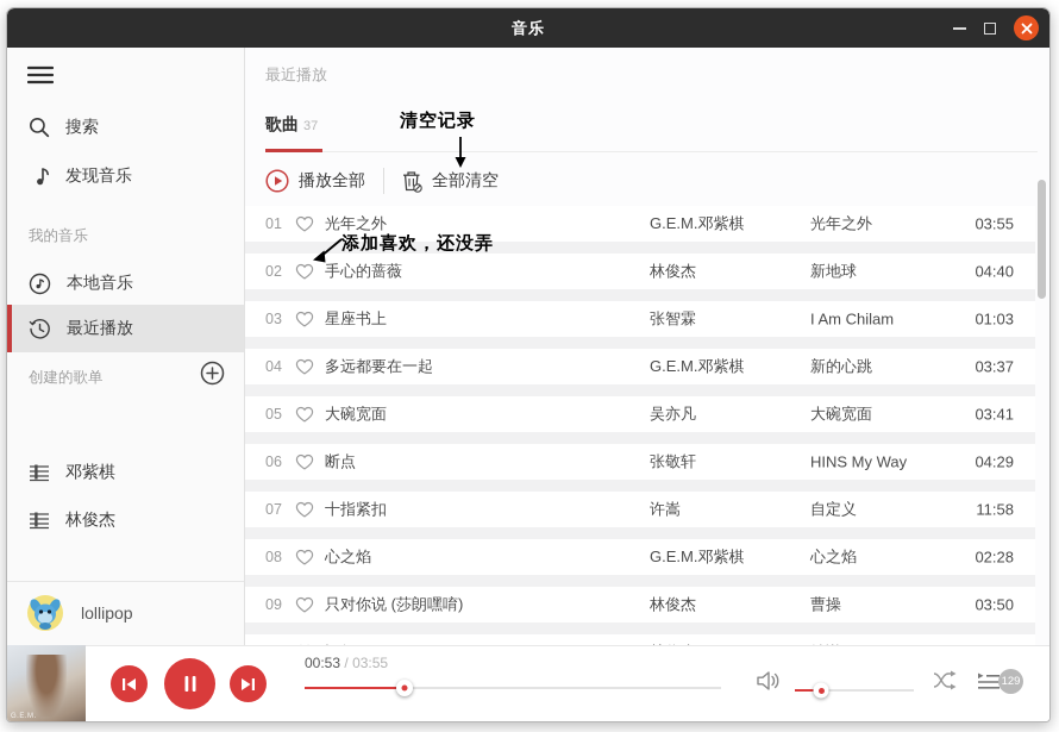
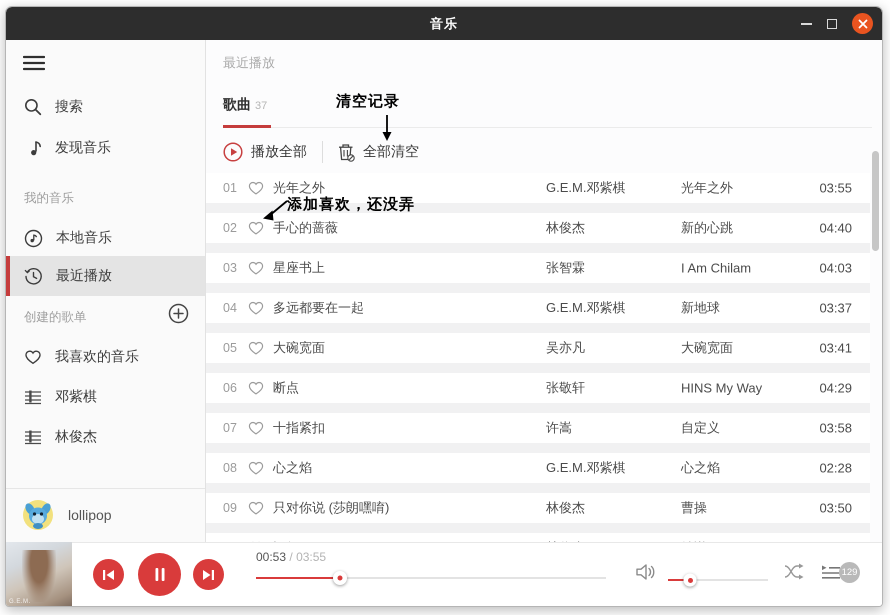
  音乐
  搜索
  发现音乐
  我的音乐
  本地音乐
  最近播放
  创建的歌单
+ 我喜欢的音乐
  邓紫棋
  林俊杰
  lollipop
  最近播放
  歌曲 37
  播放全部
  全部清空
  01
  光年之外
  G.E.M.邓紫棋
  光年之外
  03:55
  02
  手心的蔷薇
  林俊杰
- 新地球
+ 新的心跳
  04:40
  03
  星座书上
  张智霖
  I Am Chilam
- 01:03
+ 04:03
  04
  多远都要在一起
  G.E.M.邓紫棋
- 新的心跳
+ 新地球
  03:37
  05
  大碗宽面
  吴亦凡
  大碗宽面
  03:41
  06
  断点
  张敬轩
  HINS My Way
  04:29
  07
  十指紧扣
  许嵩
  自定义
- 11:58
+ 03:58
  08
  心之焰
  G.E.M.邓紫棋
  心之焰
  02:28
  09
  只对你说 (莎朗嘿唷)
  林俊杰
  曹操
  03:50
  00:53 / 03:55
  129
  清空记录
  添加喜欢，还没弄
